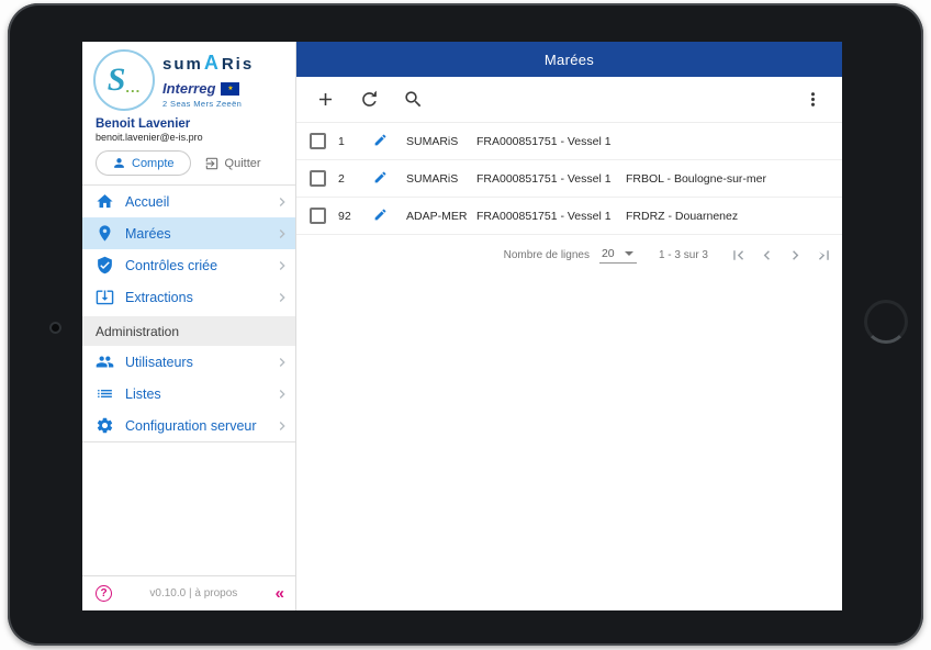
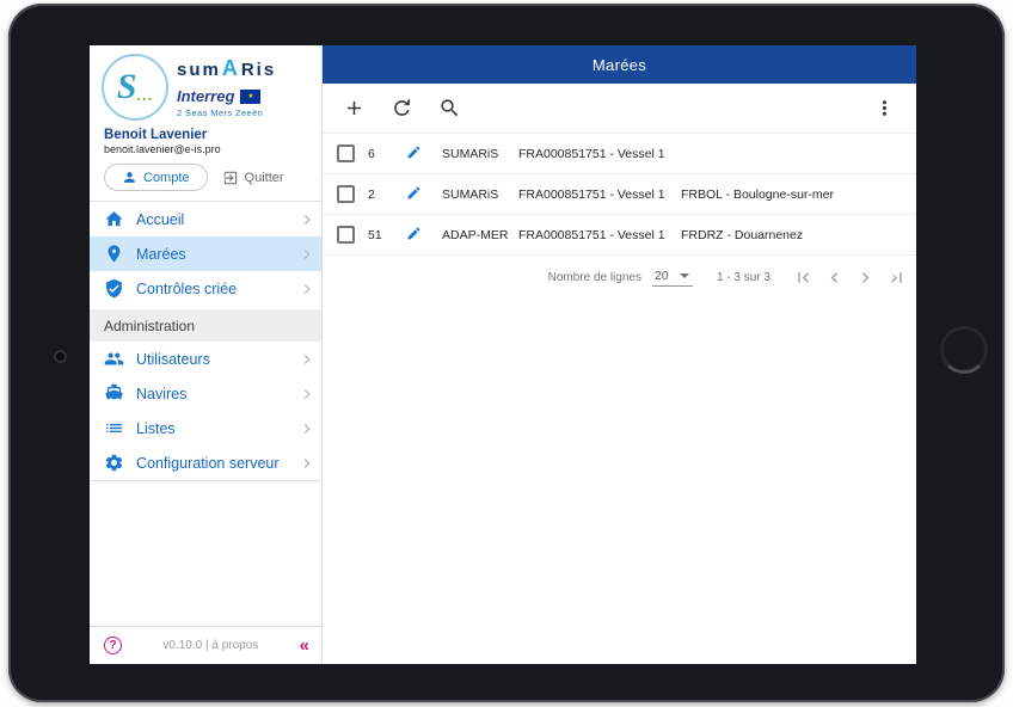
  S
  ...
  sum
  A
  Ris
  Interreg
  2 Seas Mers Zeeën
  Benoit Lavenier
  benoit.lavenier@e-is.pro
  Compte
  Quitter
  Accueil
  Marées
  Contrôles criée
- Extractions
  Administration
  Utilisateurs
+ Navires
  Listes
  Configuration serveur
  ?
  v0.10.0 | à propos
  «
  Marées
- 1
+ 6
  SUMARiS
  FRA000851751 - Vessel 1
  2
  SUMARiS
  FRA000851751 - Vessel 1
  FRBOL - Boulogne-sur-mer
- 92
+ 51
  ADAP-MER
  FRA000851751 - Vessel 1
  FRDRZ - Douarnenez
  Nombre de lignes
  20
  1 - 3 sur 3
